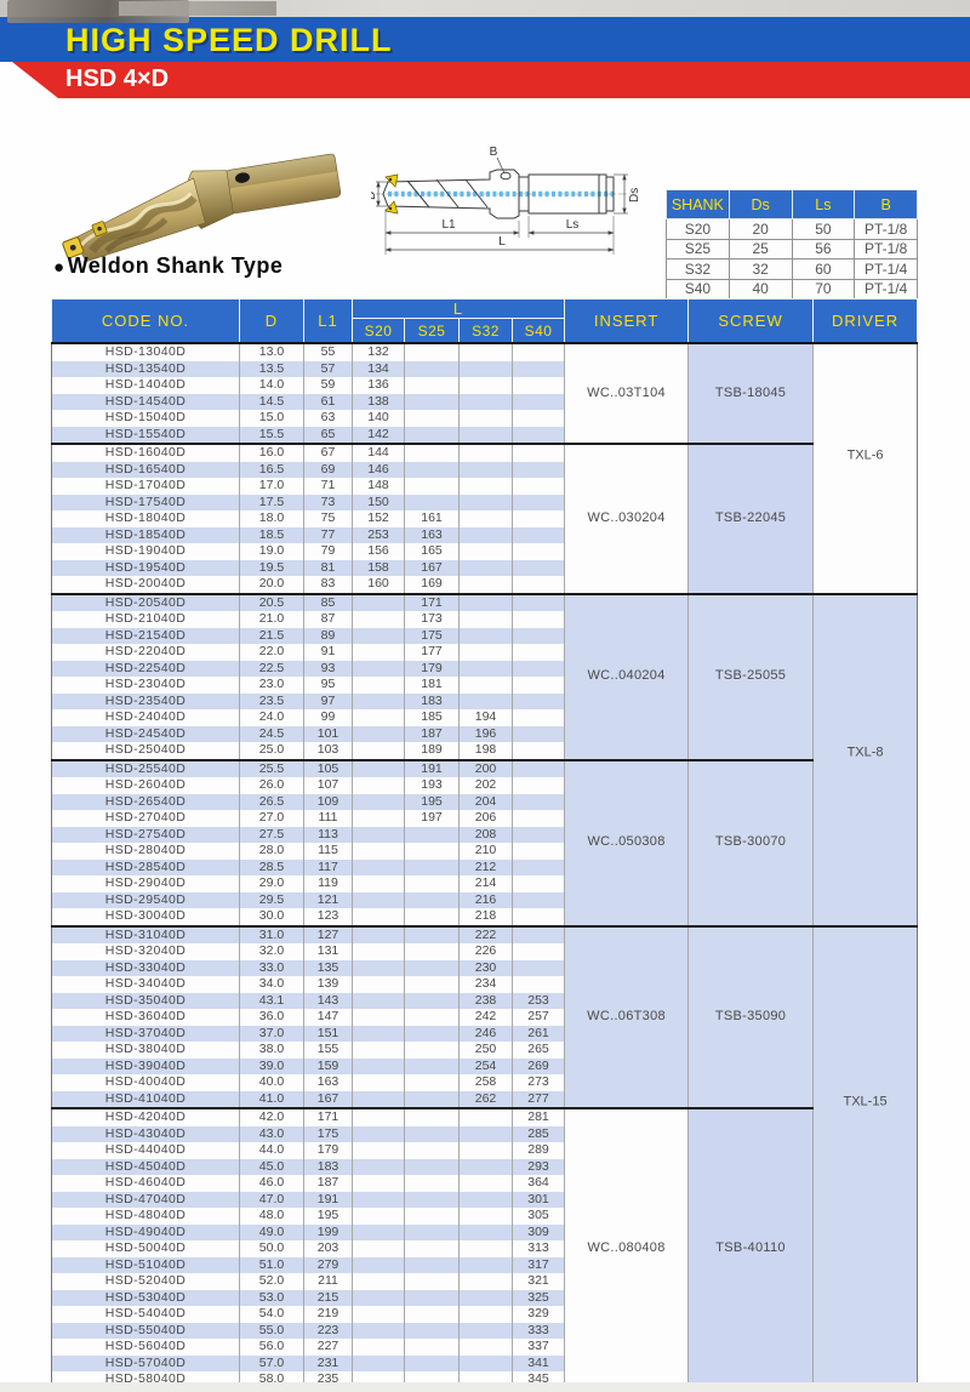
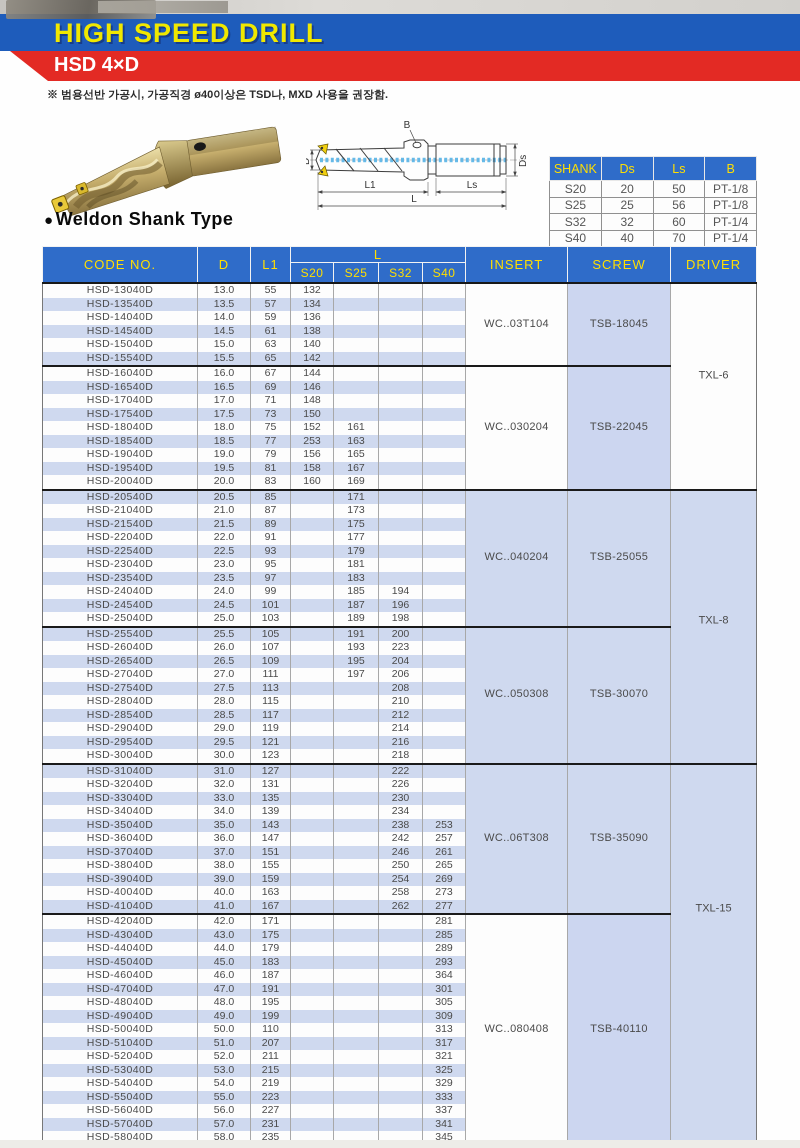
  HIGH SPEED DRILL
  HSD 4×D
+ ※ 범용선반 가공시, 가공직경 ø40이상은 TSD나, MXD 사용을 권장함.
  B
  L1
  Ls
  L
  SHANK	Ds	Ls	B
  S20	20	50	PT-1/8
  S25	25	56	PT-1/8
  S32	32	60	PT-1/4
  S40	40	70	PT-1/4
  ●Weldon Shank Type
  CODE NO.	D	L1	L	INSERT	SCREW	DRIVER
  S20	S25	S32	S40
  HSD-13040D	13.0	55	132				WC..03T104	TSB-18045	TXL-6
  HSD-13540D	13.5	57	134
  HSD-14040D	14.0	59	136
  HSD-14540D	14.5	61	138
  HSD-15040D	15.0	63	140
  HSD-15540D	15.5	65	142
  HSD-16040D	16.0	67	144				WC..030204	TSB-22045
  HSD-16540D	16.5	69	146
  HSD-17040D	17.0	71	148
  HSD-17540D	17.5	73	150
  HSD-18040D	18.0	75	152	161
  HSD-18540D	18.5	77	253	163
  HSD-19040D	19.0	79	156	165
  HSD-19540D	19.5	81	158	167
  HSD-20040D	20.0	83	160	169
  HSD-20540D	20.5	85		171			WC..040204	TSB-25055	TXL-8
  HSD-21040D	21.0	87		173
  HSD-21540D	21.5	89		175
  HSD-22040D	22.0	91		177
  HSD-22540D	22.5	93		179
  HSD-23040D	23.0	95		181
  HSD-23540D	23.5	97		183
  HSD-24040D	24.0	99		185	194
  HSD-24540D	24.5	101		187	196
  HSD-25040D	25.0	103		189	198
  HSD-25540D	25.5	105		191	200		WC..050308	TSB-30070
- HSD-26040D	26.0	107		193	202
+ HSD-26040D	26.0	107		193	223
  HSD-26540D	26.5	109		195	204
  HSD-27040D	27.0	111		197	206
  HSD-27540D	27.5	113			208
  HSD-28040D	28.0	115			210
  HSD-28540D	28.5	117			212
  HSD-29040D	29.0	119			214
  HSD-29540D	29.5	121			216
  HSD-30040D	30.0	123			218
  HSD-31040D	31.0	127			222		WC..06T308	TSB-35090	TXL-15
  HSD-32040D	32.0	131			226
  HSD-33040D	33.0	135			230
  HSD-34040D	34.0	139			234
- HSD-35040D	43.1	143			238	253
+ HSD-35040D	35.0	143			238	253
  HSD-36040D	36.0	147			242	257
  HSD-37040D	37.0	151			246	261
  HSD-38040D	38.0	155			250	265
  HSD-39040D	39.0	159			254	269
  HSD-40040D	40.0	163			258	273
  HSD-41040D	41.0	167			262	277
  HSD-42040D	42.0	171				281	WC..080408	TSB-40110
  HSD-43040D	43.0	175				285
  HSD-44040D	44.0	179				289
  HSD-45040D	45.0	183				293
  HSD-46040D	46.0	187				364
  HSD-47040D	47.0	191				301
  HSD-48040D	48.0	195				305
  HSD-49040D	49.0	199				309
- HSD-50040D	50.0	203				313
+ HSD-50040D	50.0	110				313
- HSD-51040D	51.0	279				317
+ HSD-51040D	51.0	207				317
  HSD-52040D	52.0	211				321
  HSD-53040D	53.0	215				325
  HSD-54040D	54.0	219				329
  HSD-55040D	55.0	223				333
  HSD-56040D	56.0	227				337
  HSD-57040D	57.0	231				341
  HSD-58040D	58.0	235				345
